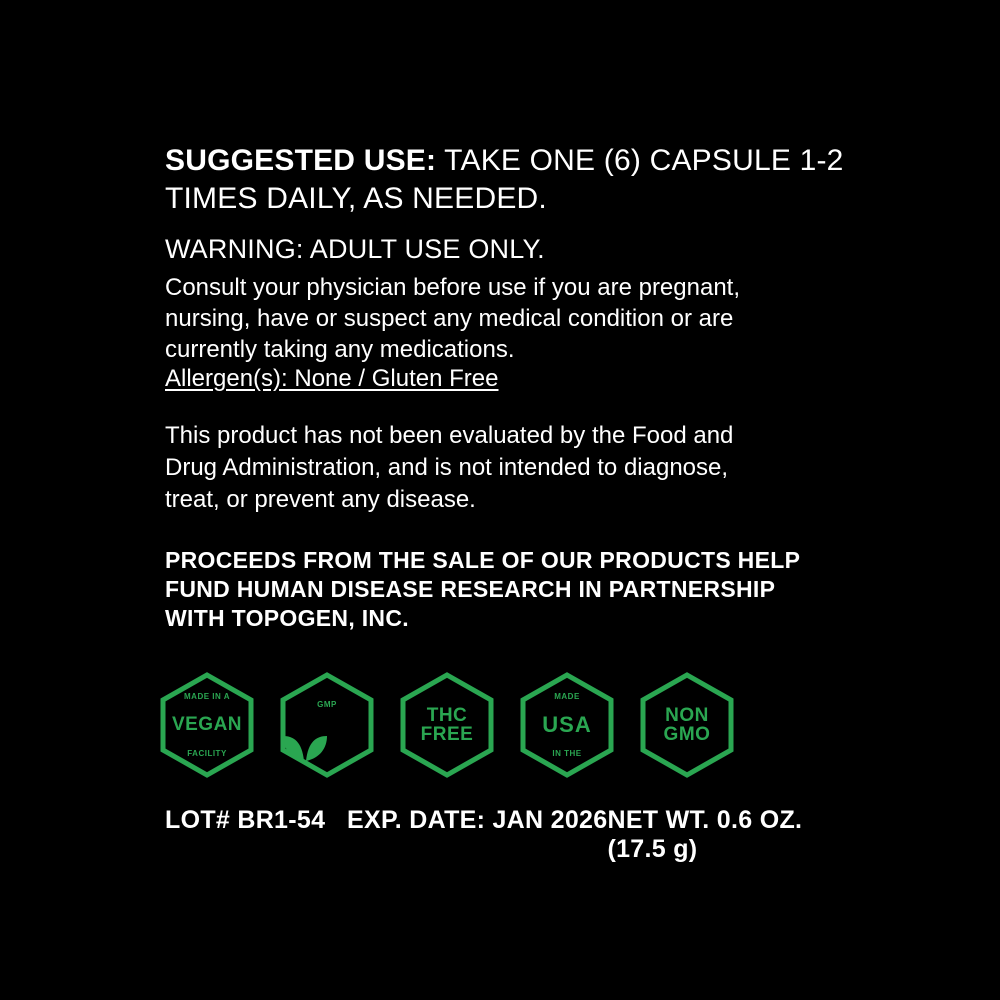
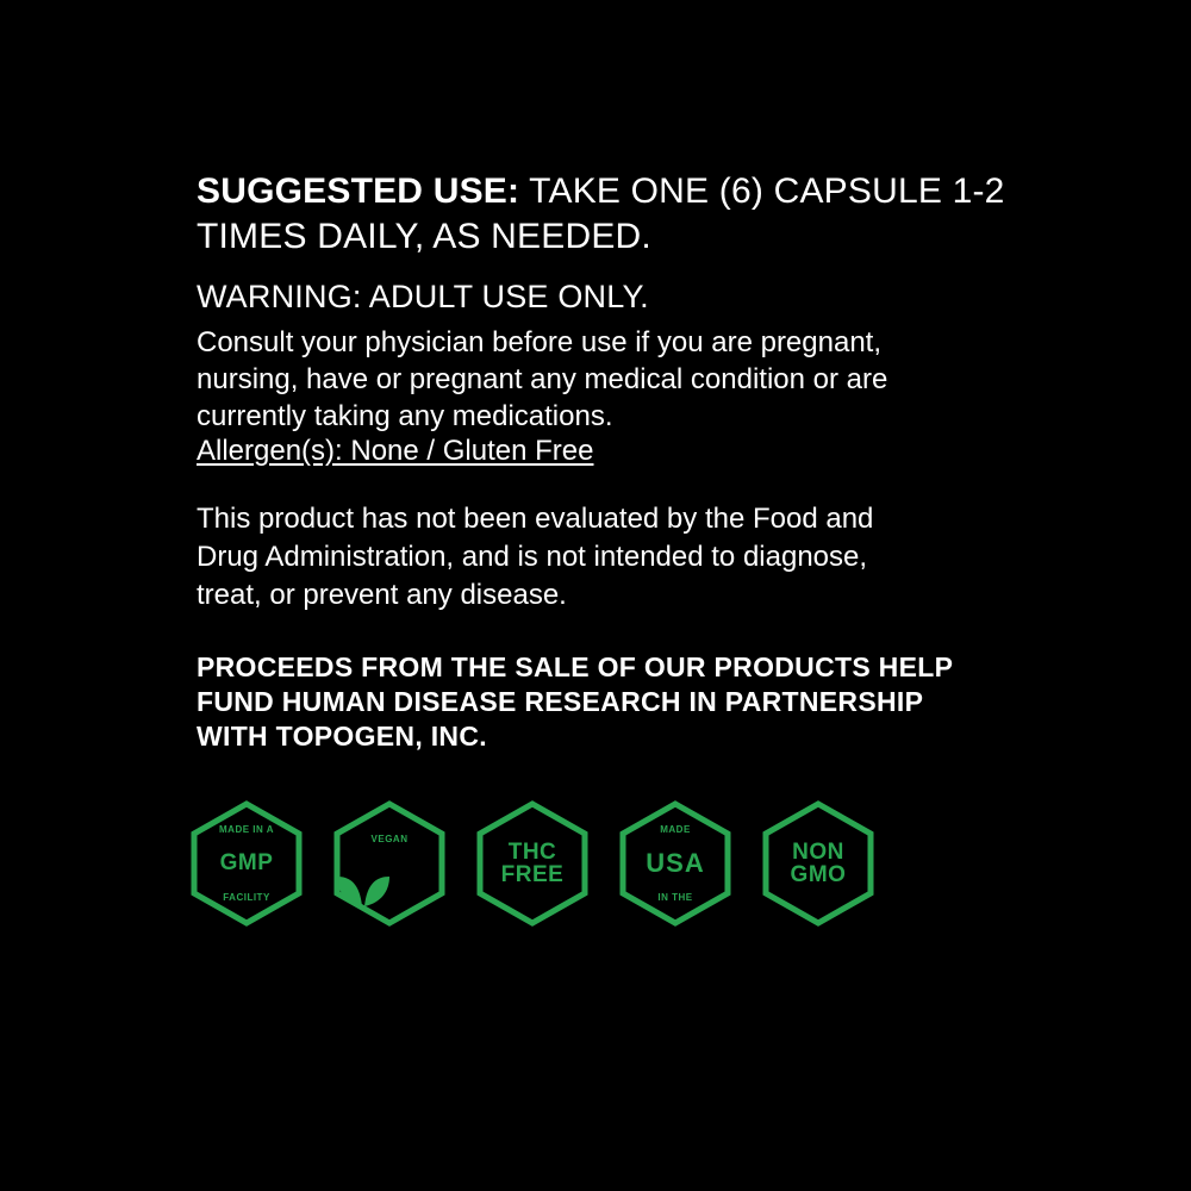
  SUGGESTED USE: TAKE ONE (6) CAPSULE 1-2 TIMES DAILY, AS NEEDED.
  WARNING: ADULT USE ONLY.
- Consult your physician before use if you are pregnant, nursing, have or suspect any medical condition or are currently taking any medications.
+ Consult your physician before use if you are pregnant, nursing, have or pregnant any medical condition or are currently taking any medications.
  Allergen(s): None / Gluten Free
  This product has not been evaluated by the Food and Drug Administration, and is not intended to diagnose, treat, or prevent any disease.
  PROCEEDS FROM THE SALE OF OUR PRODUCTS HELP FUND HUMAN DISEASE RESEARCH IN PARTNERSHIP WITH TOPOGEN, INC.
  MADE IN A
- VEGAN
+ GMP
  FACILITY
- GMP
+ VEGAN
  THC
  FREE
  MADE
  USA
  IN THE
  NON
  GMO
- LOT# BR1-54 EXP. DATE: JAN 2026
- NET WT. 0.6 OZ. (17.5 g)
